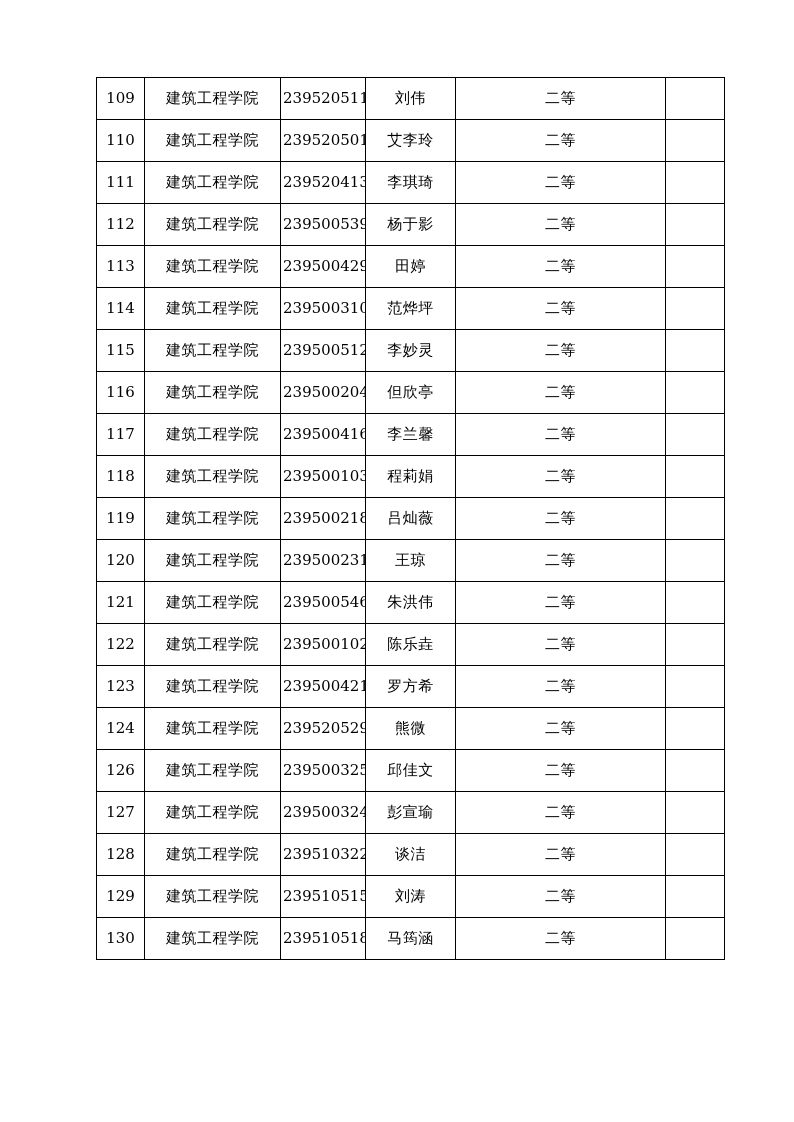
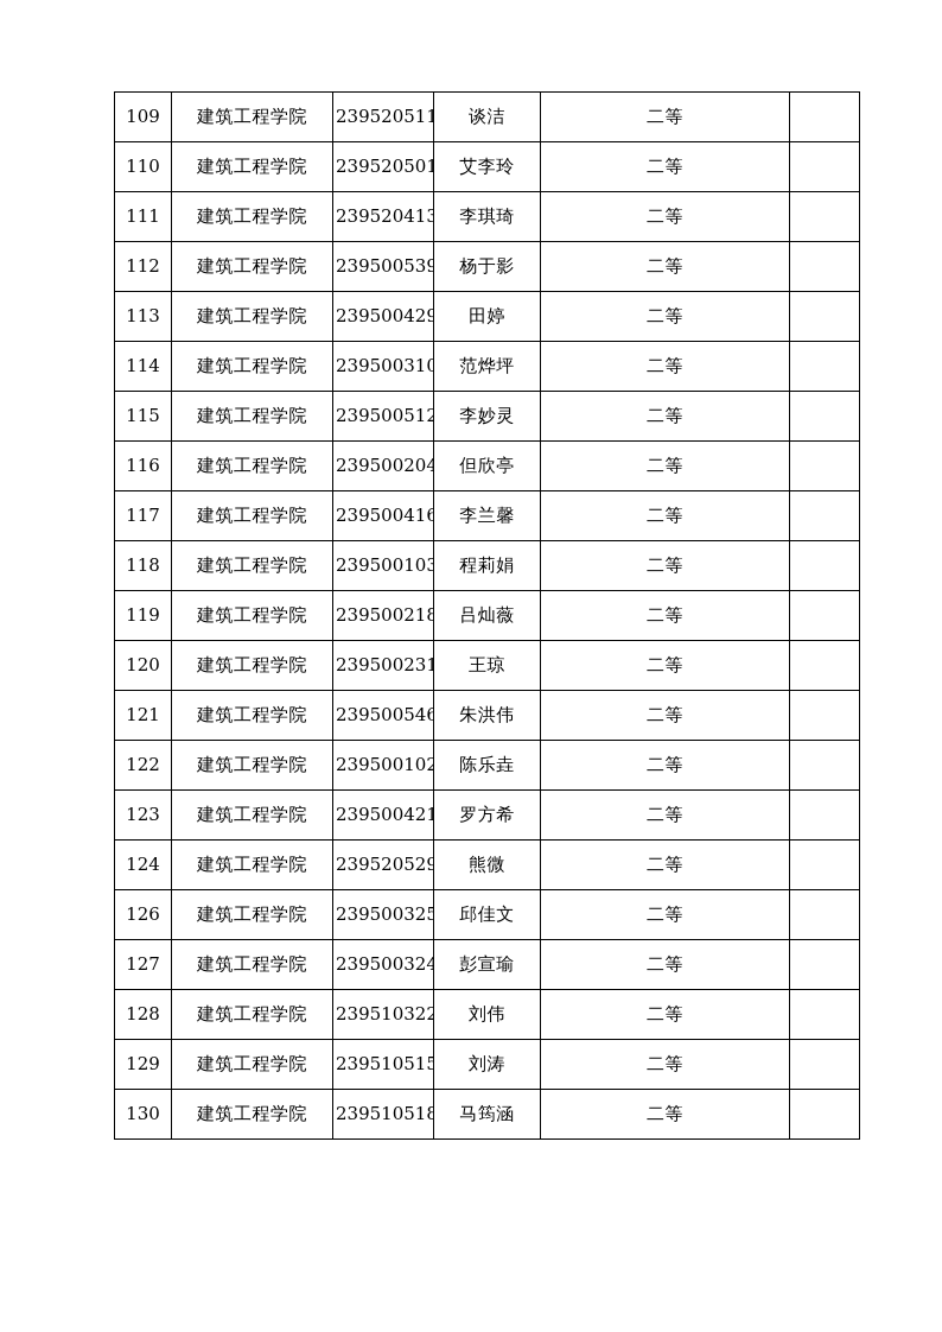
- 109	建筑工程学院	239520511	刘伟	二等
+ 109	建筑工程学院	239520511	谈洁	二等
  110	建筑工程学院	239520501	艾李玲	二等
  111	建筑工程学院	239520413	李琪琦	二等
  112	建筑工程学院	239500539	杨于影	二等
  113	建筑工程学院	239500429	田婷	二等
  114	建筑工程学院	239500310	范烨坪	二等
  115	建筑工程学院	239500512	李妙灵	二等
  116	建筑工程学院	239500204	但欣亭	二等
  117	建筑工程学院	239500416	李兰馨	二等
  118	建筑工程学院	239500103	程莉娟	二等
  119	建筑工程学院	239500218	吕灿薇	二等
  120	建筑工程学院	239500231	王琼	二等
  121	建筑工程学院	239500546	朱洪伟	二等
  122	建筑工程学院	239500102	陈乐垚	二等
  123	建筑工程学院	239500421	罗方希	二等
  124	建筑工程学院	239520529	熊微	二等
  126	建筑工程学院	239500325	邱佳文	二等
  127	建筑工程学院	239500324	彭宣瑜	二等
- 128	建筑工程学院	239510322	谈洁	二等
+ 128	建筑工程学院	239510322	刘伟	二等
  129	建筑工程学院	239510515	刘涛	二等
  130	建筑工程学院	239510518	马筠涵	二等
